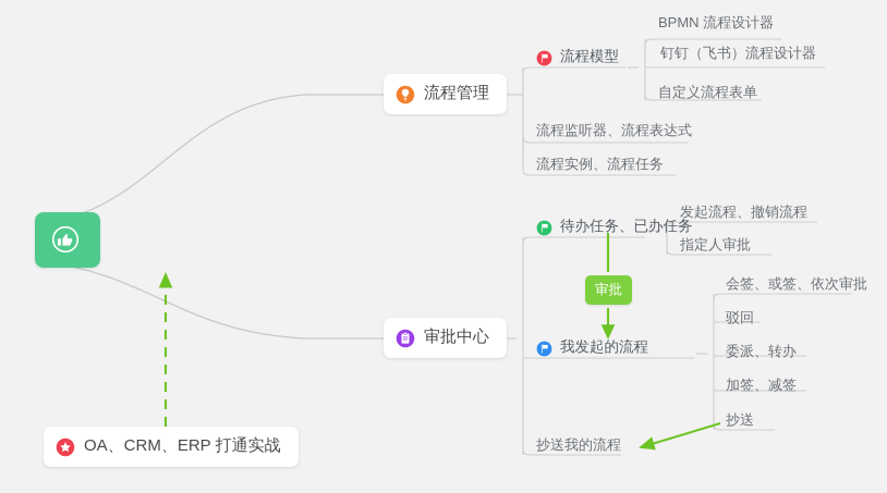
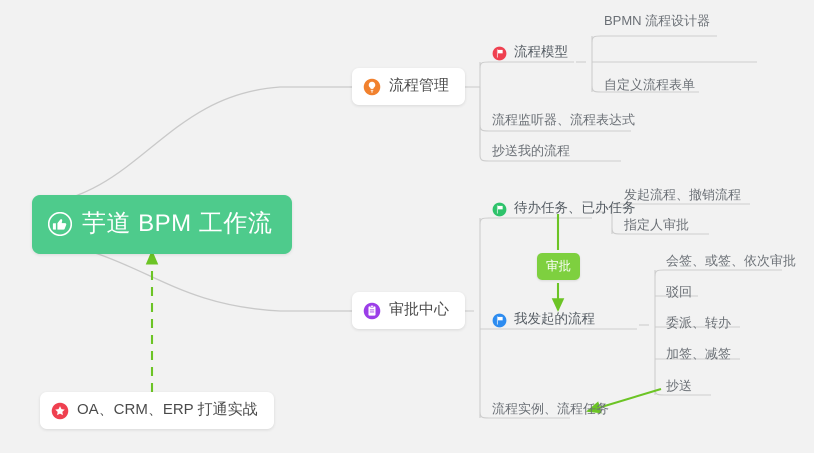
+ 芋道 BPM 工作流
  流程管理
  流程模型
  BPMN 流程设计器
- 钉钉（飞书）流程设计器
  自定义流程表单
  流程监听器、流程表达式
- 流程实例、流程任务
+ 抄送我的流程
  审批中心
  待办任务、已办任务
  发起流程、撤销流程
  指定人审批
  我发起的流程
  会签、或签、依次审批
  驳回
  委派、转办
  加签、减签
  抄送
- 抄送我的流程
+ 流程实例、流程任务
  审批
  OA、CRM、ERP 打通实战
